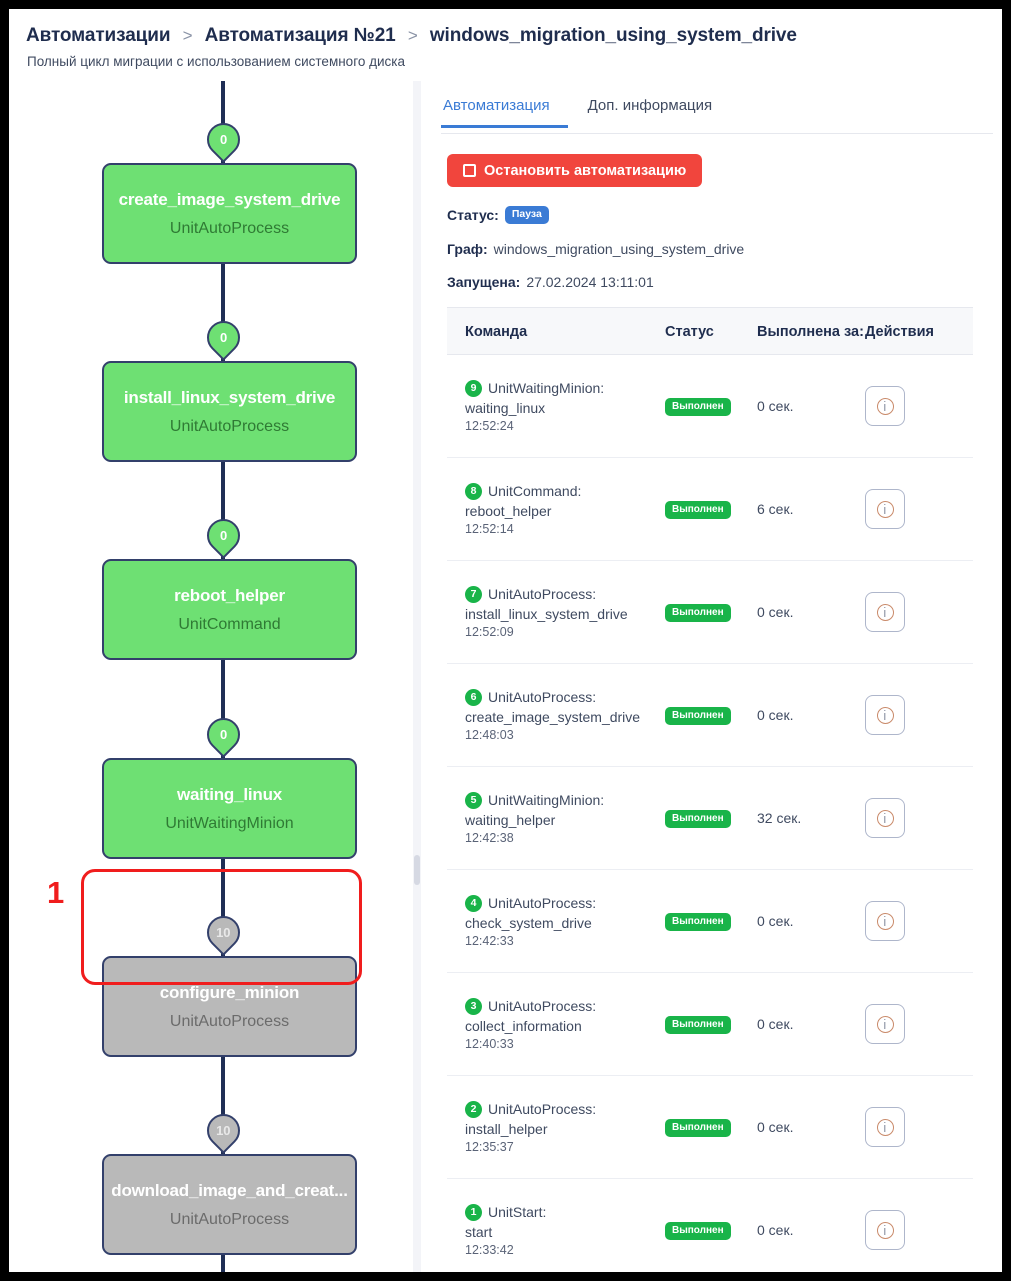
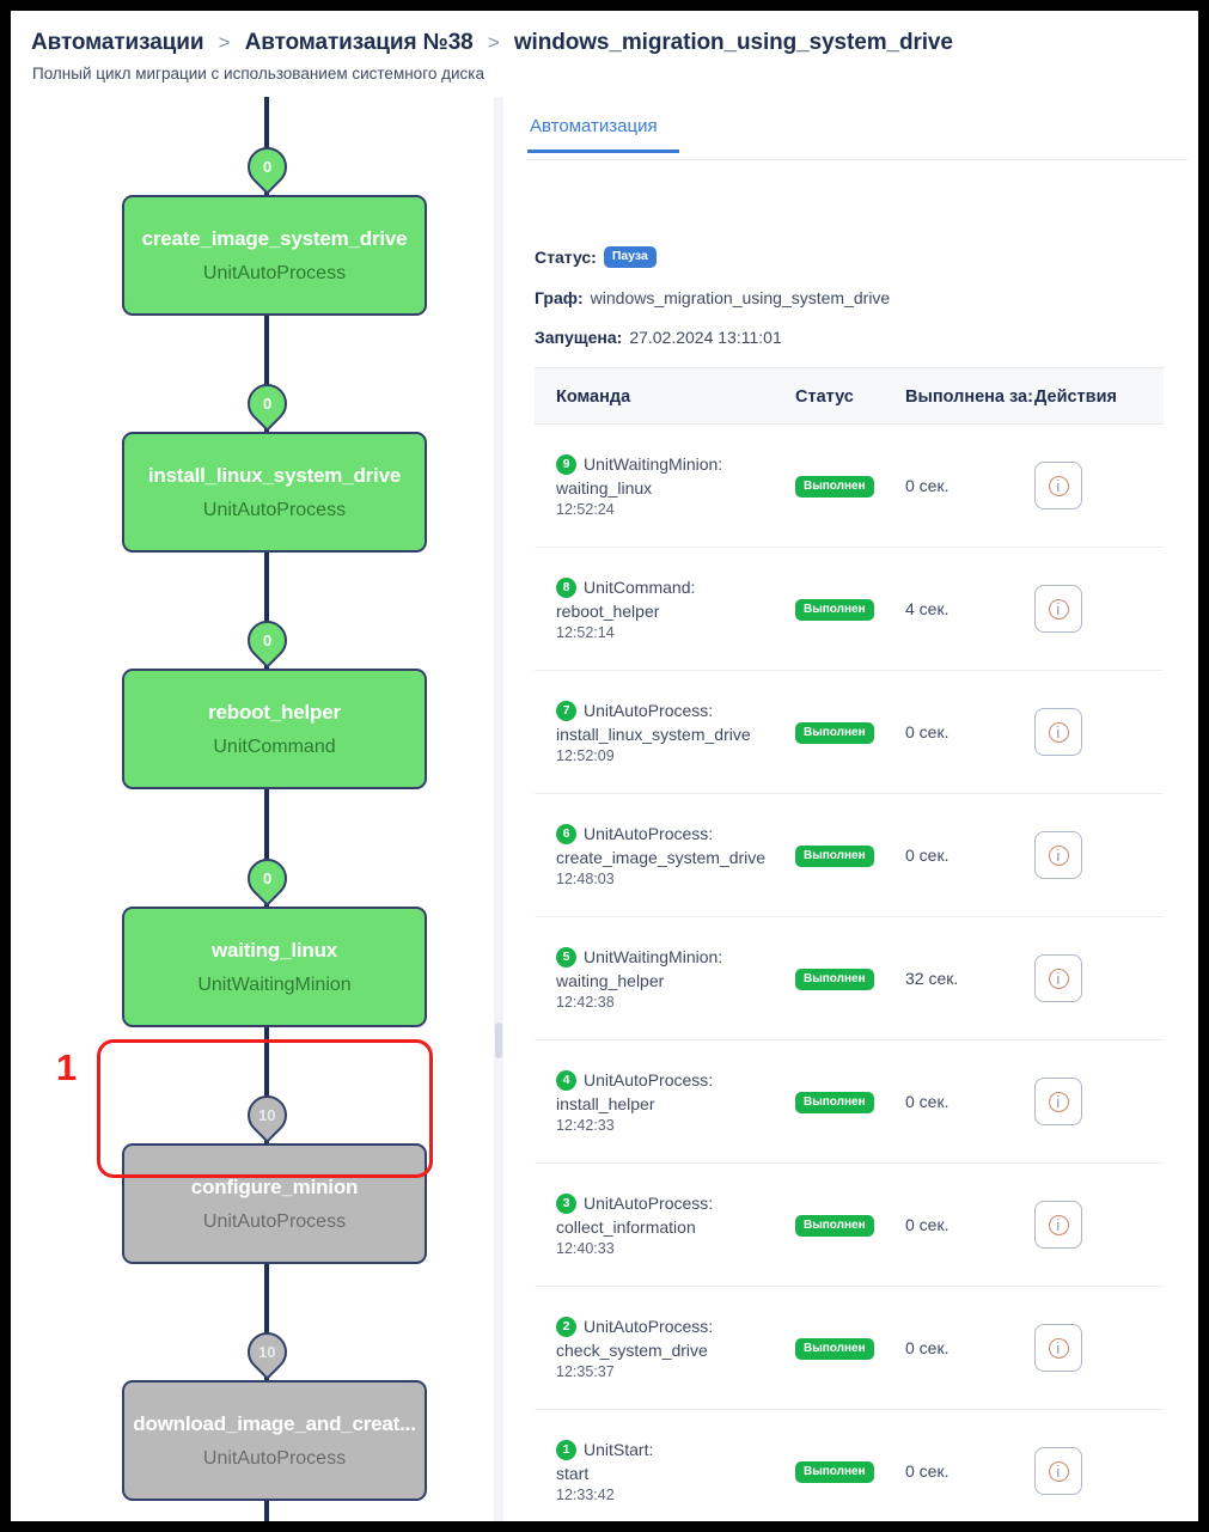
- Автоматизации > Автоматизация №21 > windows_migration_using_system_drive
+ Автоматизации > Автоматизация №38 > windows_migration_using_system_drive
  Полный цикл миграции с использованием системного диска
  create_image_system_drive
  UnitAutoProcess
  install_linux_system_drive
  UnitAutoProcess
  reboot_helper
  UnitCommand
  waiting_linux
  UnitWaitingMinion
  configure_minion
  UnitAutoProcess
  download_image_and_creat...
  UnitAutoProcess
  Автоматизация
- Доп. информация
- Остановить автоматизацию
  Статус:
  Пауза
  Граф:
  windows_migration_using_system_drive
  Запущена:
  27.02.2024 13:11:01
  Команда
  Статус
  Выполнена за:
  Действия
  9
  UnitWaitingMinion:
  waiting_linux
  12:52:24
  Выполнен
  0 сек.
  8
  UnitCommand:
  reboot_helper
  12:52:14
  Выполнен
- 6 сек.
+ 4 сек.
  7
  UnitAutoProcess:
  install_linux_system_drive
  12:52:09
  Выполнен
  0 сек.
  6
  UnitAutoProcess:
  create_image_system_drive
  12:48:03
  Выполнен
  0 сек.
  5
  UnitWaitingMinion:
  waiting_helper
  12:42:38
  Выполнен
  32 сек.
  4
  UnitAutoProcess:
- check_system_drive
+ install_helper
  12:42:33
  Выполнен
  0 сек.
  3
  UnitAutoProcess:
  collect_information
  12:40:33
  Выполнен
  0 сек.
  2
  UnitAutoProcess:
- install_helper
+ check_system_drive
  12:35:37
  Выполнен
  0 сек.
  1
  UnitStart:
  start
  12:33:42
  Выполнен
  0 сек.
  1
